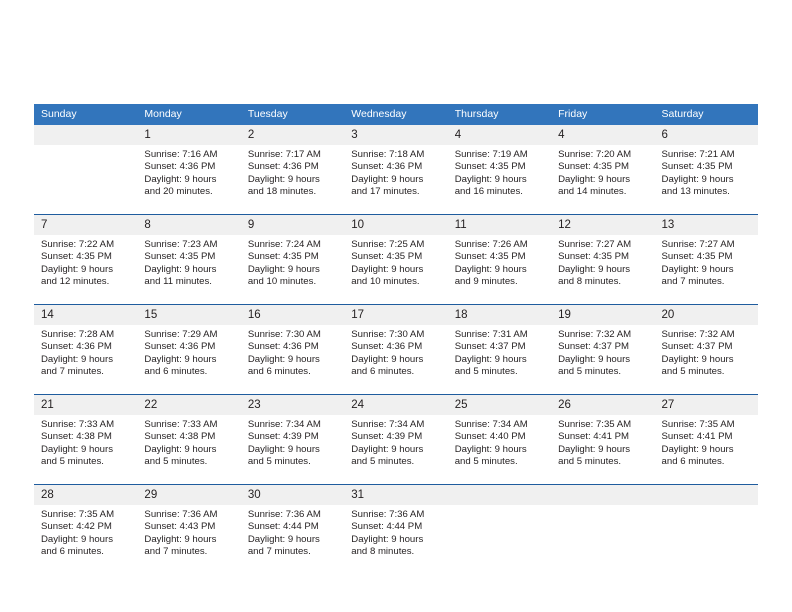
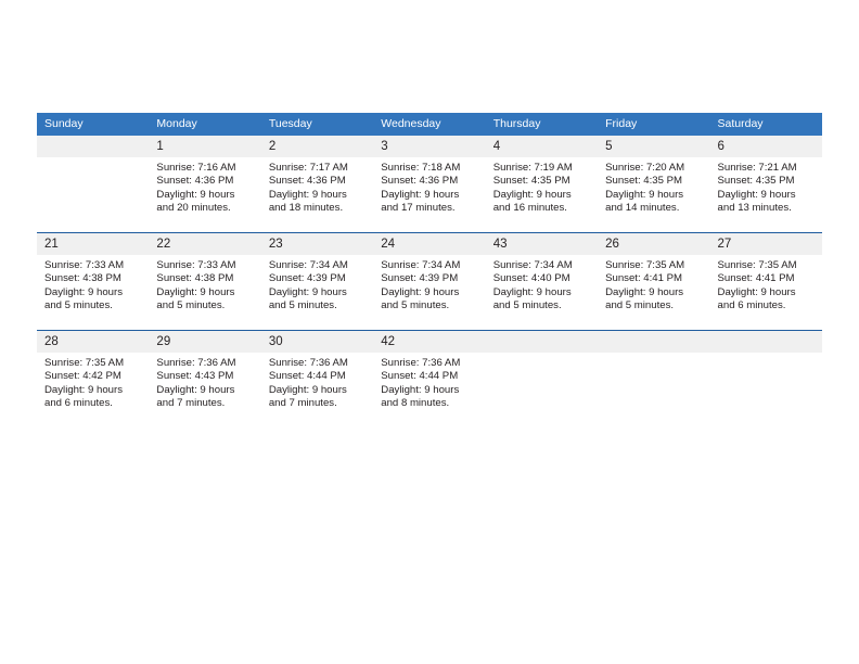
  Sunday	Monday	Tuesday	Wednesday	Thursday	Friday	Saturday
- 	1Sunrise: 7:16 AMSunset: 4:36 PMDaylight: 9 hoursand 20 minutes.	2Sunrise: 7:17 AMSunset: 4:36 PMDaylight: 9 hoursand 18 minutes.	3Sunrise: 7:18 AMSunset: 4:36 PMDaylight: 9 hoursand 17 minutes.	4Sunrise: 7:19 AMSunset: 4:35 PMDaylight: 9 hoursand 16 minutes.	4Sunrise: 7:20 AMSunset: 4:35 PMDaylight: 9 hoursand 14 minutes.	6Sunrise: 7:21 AMSunset: 4:35 PMDaylight: 9 hoursand 13 minutes.
+ 	1Sunrise: 7:16 AMSunset: 4:36 PMDaylight: 9 hoursand 20 minutes.	2Sunrise: 7:17 AMSunset: 4:36 PMDaylight: 9 hoursand 18 minutes.	3Sunrise: 7:18 AMSunset: 4:36 PMDaylight: 9 hoursand 17 minutes.	4Sunrise: 7:19 AMSunset: 4:35 PMDaylight: 9 hoursand 16 minutes.	5Sunrise: 7:20 AMSunset: 4:35 PMDaylight: 9 hoursand 14 minutes.	6Sunrise: 7:21 AMSunset: 4:35 PMDaylight: 9 hoursand 13 minutes.
- 7Sunrise: 7:22 AMSunset: 4:35 PMDaylight: 9 hoursand 12 minutes.	8Sunrise: 7:23 AMSunset: 4:35 PMDaylight: 9 hoursand 11 minutes.	9Sunrise: 7:24 AMSunset: 4:35 PMDaylight: 9 hoursand 10 minutes.	10Sunrise: 7:25 AMSunset: 4:35 PMDaylight: 9 hoursand 10 minutes.	11Sunrise: 7:26 AMSunset: 4:35 PMDaylight: 9 hoursand 9 minutes.	12Sunrise: 7:27 AMSunset: 4:35 PMDaylight: 9 hoursand 8 minutes.	13Sunrise: 7:27 AMSunset: 4:35 PMDaylight: 9 hoursand 7 minutes.
- 14Sunrise: 7:28 AMSunset: 4:36 PMDaylight: 9 hoursand 7 minutes.	15Sunrise: 7:29 AMSunset: 4:36 PMDaylight: 9 hoursand 6 minutes.	16Sunrise: 7:30 AMSunset: 4:36 PMDaylight: 9 hoursand 6 minutes.	17Sunrise: 7:30 AMSunset: 4:36 PMDaylight: 9 hoursand 6 minutes.	18Sunrise: 7:31 AMSunset: 4:37 PMDaylight: 9 hoursand 5 minutes.	19Sunrise: 7:32 AMSunset: 4:37 PMDaylight: 9 hoursand 5 minutes.	20Sunrise: 7:32 AMSunset: 4:37 PMDaylight: 9 hoursand 5 minutes.
- 21Sunrise: 7:33 AMSunset: 4:38 PMDaylight: 9 hoursand 5 minutes.	22Sunrise: 7:33 AMSunset: 4:38 PMDaylight: 9 hoursand 5 minutes.	23Sunrise: 7:34 AMSunset: 4:39 PMDaylight: 9 hoursand 5 minutes.	24Sunrise: 7:34 AMSunset: 4:39 PMDaylight: 9 hoursand 5 minutes.	25Sunrise: 7:34 AMSunset: 4:40 PMDaylight: 9 hoursand 5 minutes.	26Sunrise: 7:35 AMSunset: 4:41 PMDaylight: 9 hoursand 5 minutes.	27Sunrise: 7:35 AMSunset: 4:41 PMDaylight: 9 hoursand 6 minutes.
+ 21Sunrise: 7:33 AMSunset: 4:38 PMDaylight: 9 hoursand 5 minutes.	22Sunrise: 7:33 AMSunset: 4:38 PMDaylight: 9 hoursand 5 minutes.	23Sunrise: 7:34 AMSunset: 4:39 PMDaylight: 9 hoursand 5 minutes.	24Sunrise: 7:34 AMSunset: 4:39 PMDaylight: 9 hoursand 5 minutes.	43Sunrise: 7:34 AMSunset: 4:40 PMDaylight: 9 hoursand 5 minutes.	26Sunrise: 7:35 AMSunset: 4:41 PMDaylight: 9 hoursand 5 minutes.	27Sunrise: 7:35 AMSunset: 4:41 PMDaylight: 9 hoursand 6 minutes.
- 28Sunrise: 7:35 AMSunset: 4:42 PMDaylight: 9 hoursand 6 minutes.	29Sunrise: 7:36 AMSunset: 4:43 PMDaylight: 9 hoursand 7 minutes.	30Sunrise: 7:36 AMSunset: 4:44 PMDaylight: 9 hoursand 7 minutes.	31Sunrise: 7:36 AMSunset: 4:44 PMDaylight: 9 hoursand 8 minutes.
+ 28Sunrise: 7:35 AMSunset: 4:42 PMDaylight: 9 hoursand 6 minutes.	29Sunrise: 7:36 AMSunset: 4:43 PMDaylight: 9 hoursand 7 minutes.	30Sunrise: 7:36 AMSunset: 4:44 PMDaylight: 9 hoursand 7 minutes.	42Sunrise: 7:36 AMSunset: 4:44 PMDaylight: 9 hoursand 8 minutes.
